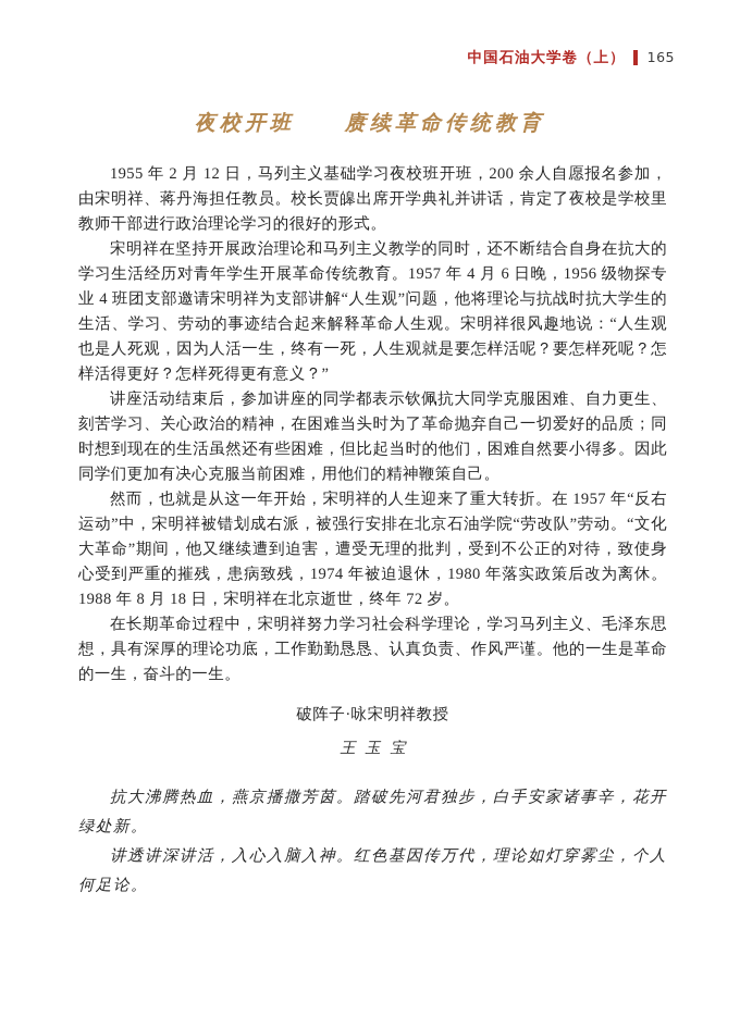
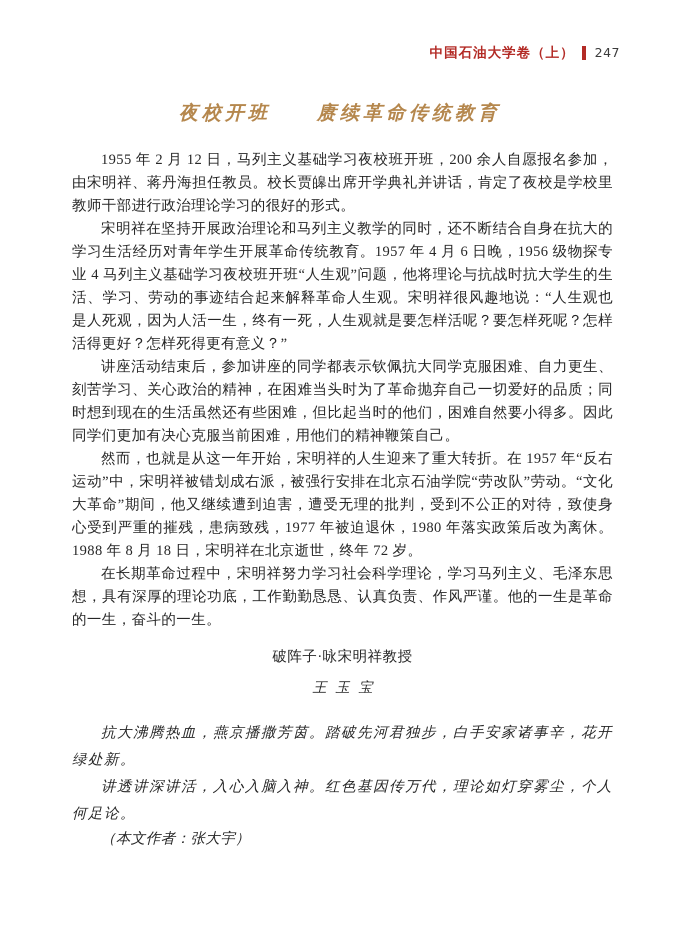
  中国石油大学卷（上）
- 165
+ 247
  夜校开班 赓续革命传统教育
  1955 年 2 月 12 日，马列主义基础学习夜校班开班，200 余人自愿报名参加，由宋明祥、蒋丹海担任教员。校长贾皞出席开学典礼并讲话，肯定了夜校是学校里教师干部进行政治理论学习的很好的形式。
- 宋明祥在坚持开展政治理论和马列主义教学的同时，还不断结合自身在抗大的学习生活经历对青年学生开展革命传统教育。1957 年 4 月 6 日晚，1956 级物探专业 4 班团支部邀请宋明祥为支部讲解“人生观”问题，他将理论与抗战时抗大学生的生活、学习、劳动的事迹结合起来解释革命人生观。宋明祥很风趣地说：“人生观也是人死观，因为人活一生，终有一死，人生观就是要怎样活呢？要怎样死呢？怎样活得更好？怎样死得更有意义？”
+ 宋明祥在坚持开展政治理论和马列主义教学的同时，还不断结合自身在抗大的学习生活经历对青年学生开展革命传统教育。1957 年 4 月 6 日晚，1956 级物探专业 4 马列主义基础学习夜校班开班“人生观”问题，他将理论与抗战时抗大学生的生活、学习、劳动的事迹结合起来解释革命人生观。宋明祥很风趣地说：“人生观也是人死观，因为人活一生，终有一死，人生观就是要怎样活呢？要怎样死呢？怎样活得更好？怎样死得更有意义？”
  讲座活动结束后，参加讲座的同学都表示钦佩抗大同学克服困难、自力更生、刻苦学习、关心政治的精神，在困难当头时为了革命抛弃自己一切爱好的品质；同时想到现在的生活虽然还有些困难，但比起当时的他们，困难自然要小得多。因此同学们更加有决心克服当前困难，用他们的精神鞭策自己。
- 然而，也就是从这一年开始，宋明祥的人生迎来了重大转折。在 1957 年“反右运动”中，宋明祥被错划成右派，被强行安排在北京石油学院“劳改队”劳动。“文化大革命”期间，他又继续遭到迫害，遭受无理的批判，受到不公正的对待，致使身心受到严重的摧残，患病致残，1974 年被迫退休，1980 年落实政策后改为离休。1988 年 8 月 18 日，宋明祥在北京逝世，终年 72 岁。
+ 然而，也就是从这一年开始，宋明祥的人生迎来了重大转折。在 1957 年“反右运动”中，宋明祥被错划成右派，被强行安排在北京石油学院“劳改队”劳动。“文化大革命”期间，他又继续遭到迫害，遭受无理的批判，受到不公正的对待，致使身心受到严重的摧残，患病致残，1977 年被迫退休，1980 年落实政策后改为离休。1988 年 8 月 18 日，宋明祥在北京逝世，终年 72 岁。
  在长期革命过程中，宋明祥努力学习社会科学理论，学习马列主义、毛泽东思想，具有深厚的理论功底，工作勤勤恳恳、认真负责、作风严谨。他的一生是革命的一生，奋斗的一生。
  破阵子·咏宋明祥教授
  王玉宝
  抗大沸腾热血，燕京播撒芳茵。踏破先河君独步，白手安家诸事辛，花开绿处新。
  讲透讲深讲活，入心入脑入神。红色基因传万代，理论如灯穿雾尘，个人何足论。
+ （本文作者：张大宇）
